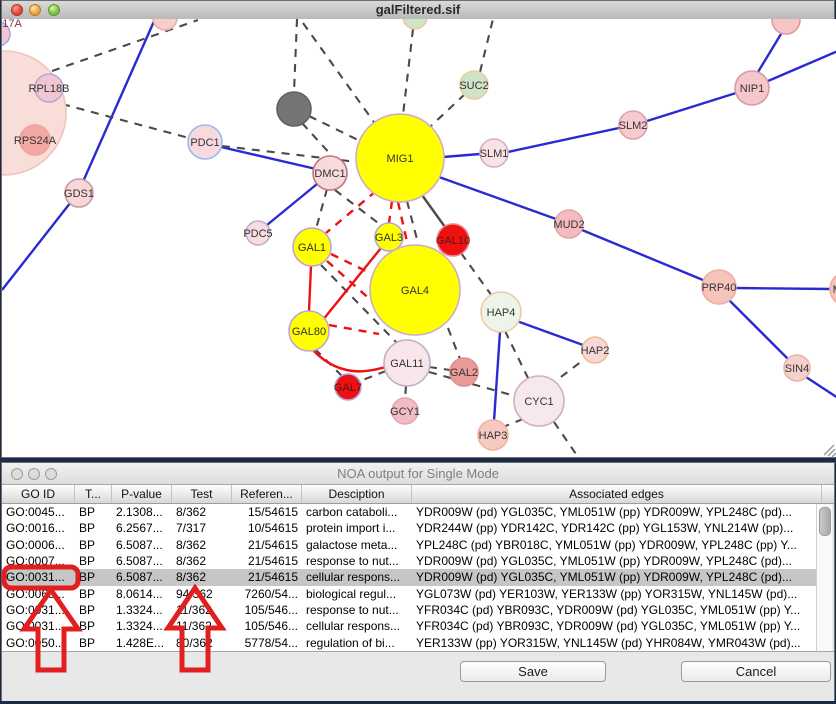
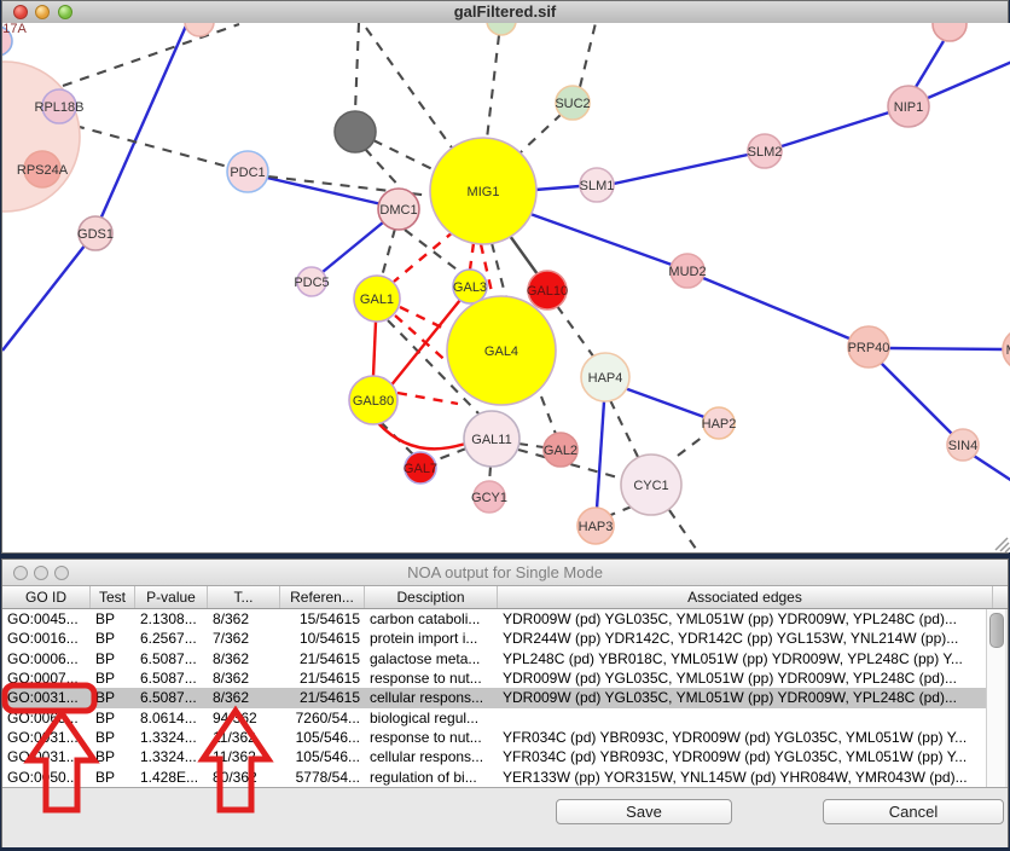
  galFiltered.sif
  17A
  RPL18B
  RPS24A
  GDS1
  PDC1
  DMC1
  MIG1
  SUC2
  SLM1
  SLM2
  NIP1
  MUD2
  PRP40
  SIN4
  HAP2
  CYC1
  HAP3
  HAP4
  PDC5
  GAL1
  GAL3
  GAL10
  GAL4
  GAL80
  GAL11
  GAL2
  GAL7
  GCY1
  NOA output for Single Mode
  GO ID
- T...
+ Test
  P-value
- Test
+ T...
  Referen...
  Desciption
  Associated edges
  GO:0045...
  BP
  2.1308...
  8/362
  15/54615
  carbon cataboli...
  YDR009W (pd) YGL035C, YML051W (pp) YDR009W, YPL248C (pd)...
  GO:0016...
  BP
  6.2567...
- 7/317
+ 7/362
  10/54615
  protein import i...
  YDR244W (pp) YDR142C, YDR142C (pp) YGL153W, YNL214W (pp)...
  GO:0006...
  BP
  6.5087...
  8/362
  21/54615
  galactose meta...
  YPL248C (pd) YBR018C, YML051W (pp) YDR009W, YPL248C (pp) Y...
  GO:0007...
  BP
  6.5087...
  8/362
  21/54615
  response to nut...
  YDR009W (pd) YGL035C, YML051W (pp) YDR009W, YPL248C (pd)...
  GO:0031...
  BP
  6.5087...
  8/362
  21/54615
  cellular respons...
  YDR009W (pd) YGL035C, YML051W (pp) YDR009W, YPL248C (pd)...
  GO:006..
  BP
  8.0614...
  7260/54...
  biological regul...
- YGL073W (pd) YER103W, YER133W (pp) YOR315W, YNL145W (pd)...
  GO:031..
  BP
  1.3324...
  105/546...
  response to nut...
  YFR034C (pd) YBR093C, YDR009W (pd) YGL035C, YML051W (pp) Y...
  GO0031...
  BP
  1.3324...
  105/546...
  cellular respons...
  YFR034C (pd) YBR093C, YDR009W (pd) YGL035C, YML051W (pp) Y...
  GO:050..
  BP
  1.428E...
  80/36
  5778/54...
  regulation of bi...
  YER133W (pp) YOR315W, YNL145W (pd) YHR084W, YMR043W (pd)...
  Save
  Cancel
